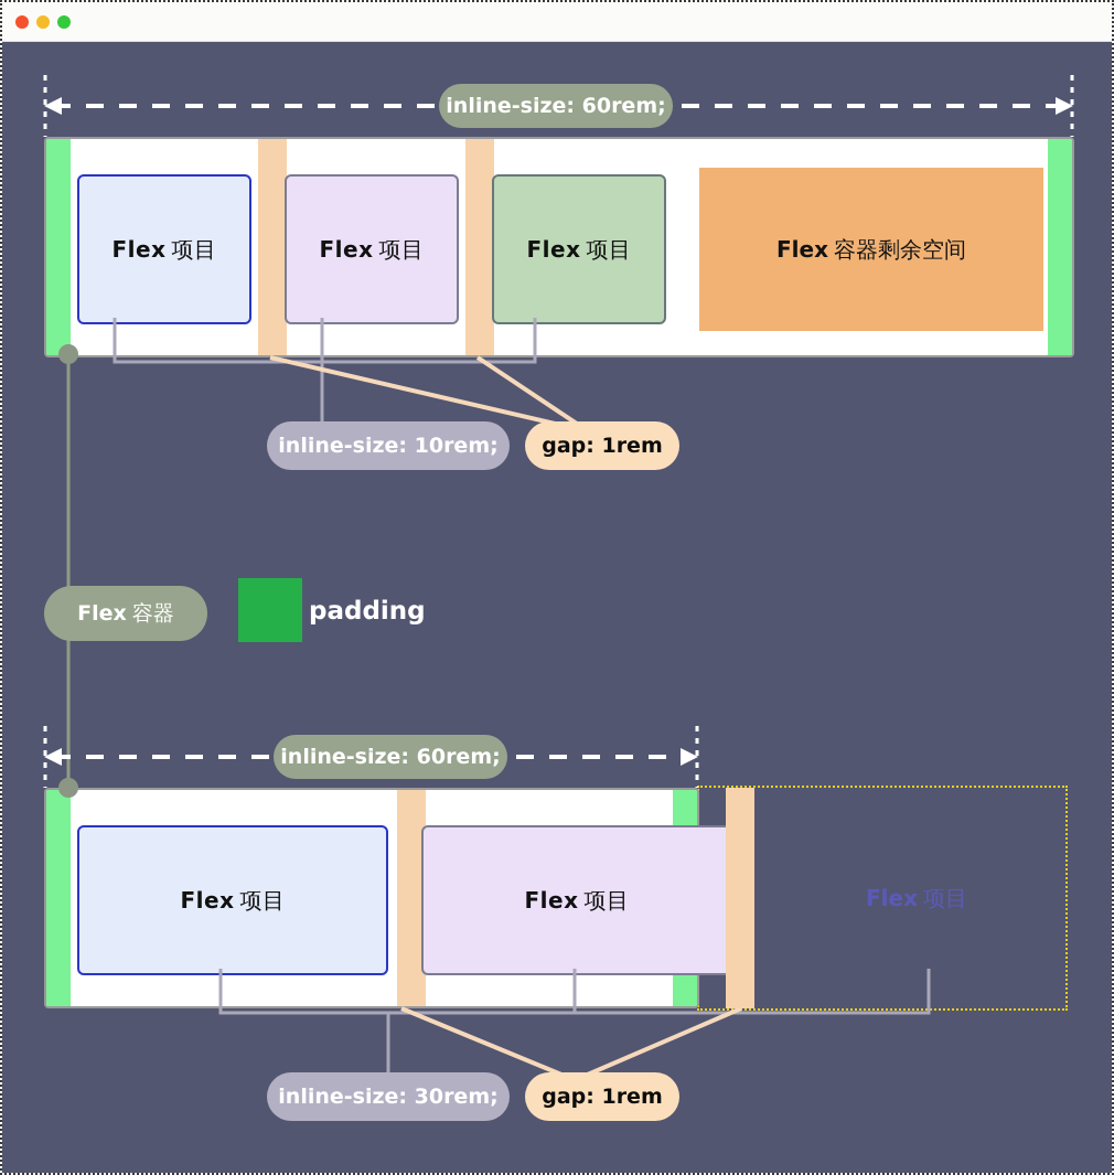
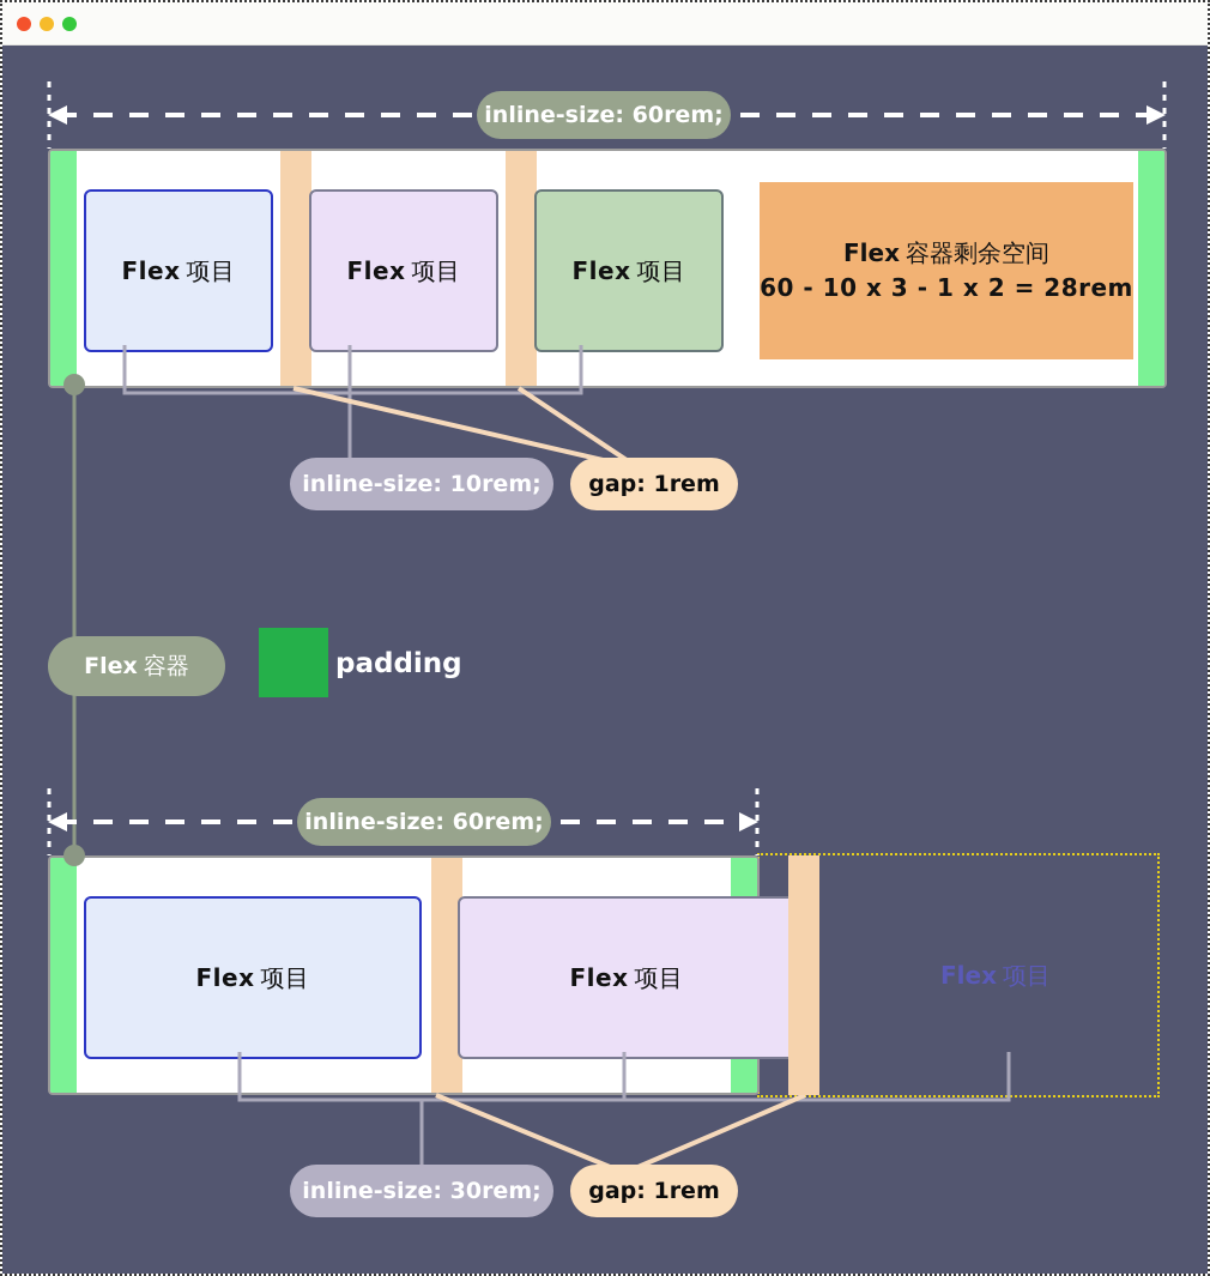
  Flex
  项目
  Flex
  项目
  Flex
  项目
  Flex 容器剩余空间
+ 60 - 10 x 3 - 1 x 2 = 28rem
  Flex
  项目
  Flex
  项目
  Flex
  项目
  inline-size: 60rem;
  inline-size: 10rem;
  gap: 1rem
  Flex
  容器
  padding
  inline-size: 60rem;
  inline-size: 30rem;
  gap: 1rem
